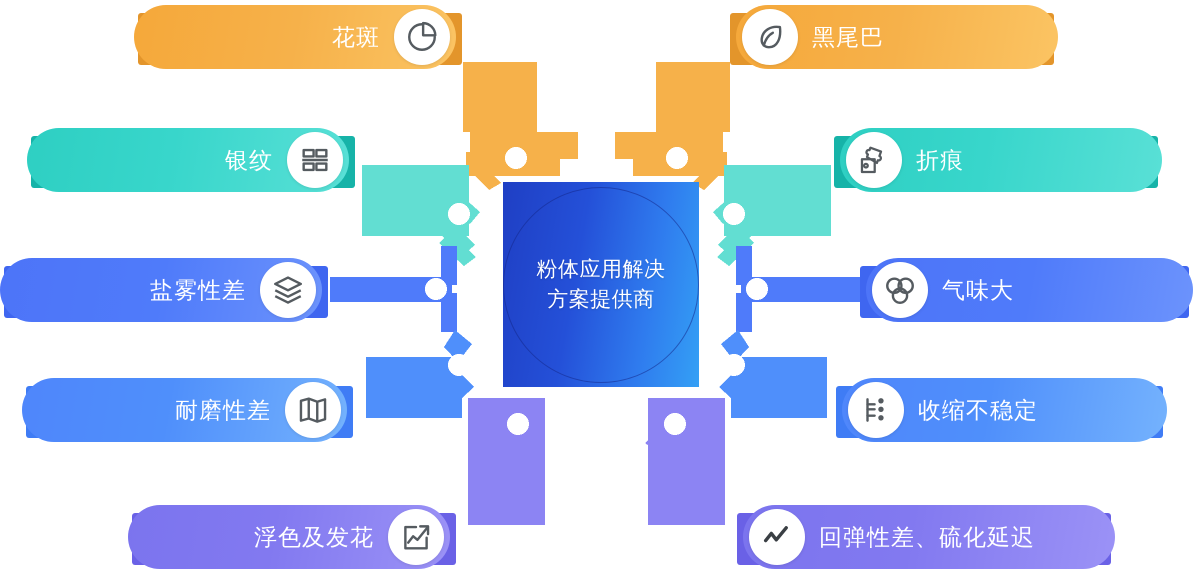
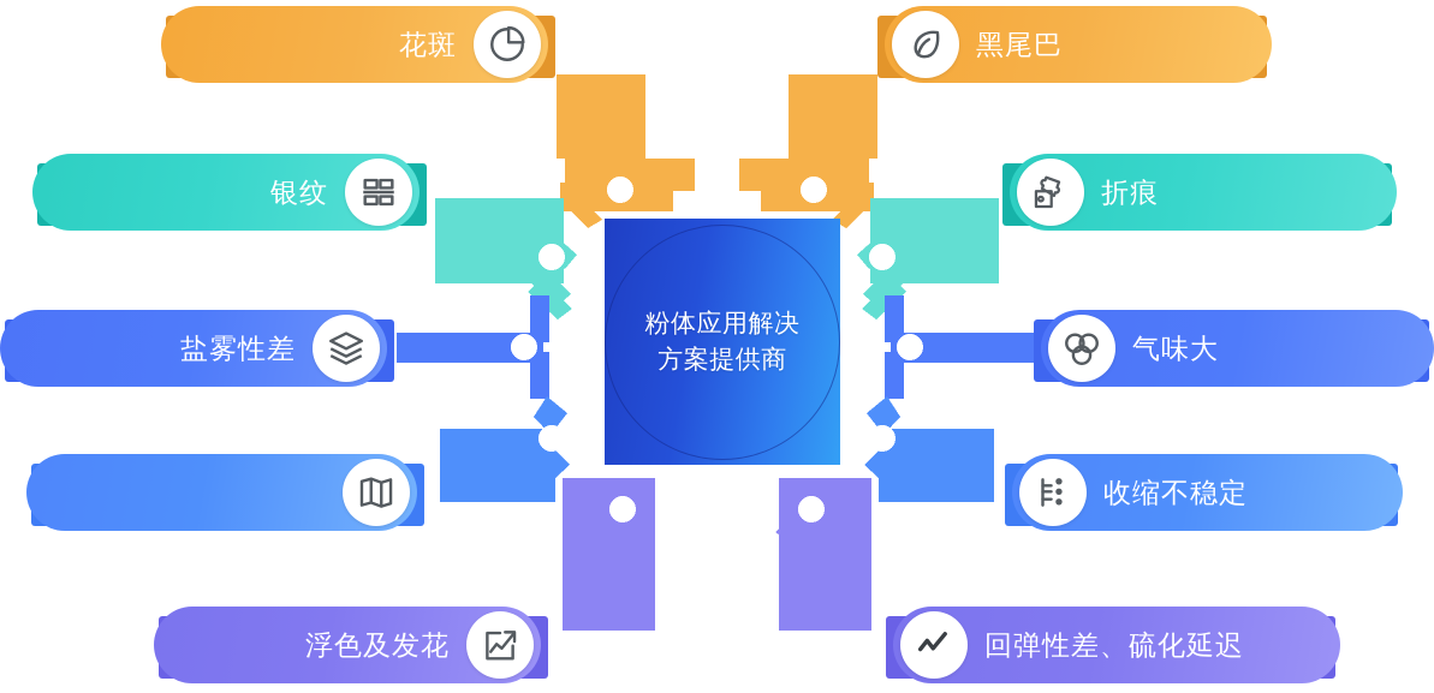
  粉体应用解决
  方案提供商
  花斑
  黑尾巴
  银纹
  折痕
  盐雾性差
  气味大
- 耐磨性差
  收缩不稳定
  浮色及发花
  回弹性差、硫化延迟
